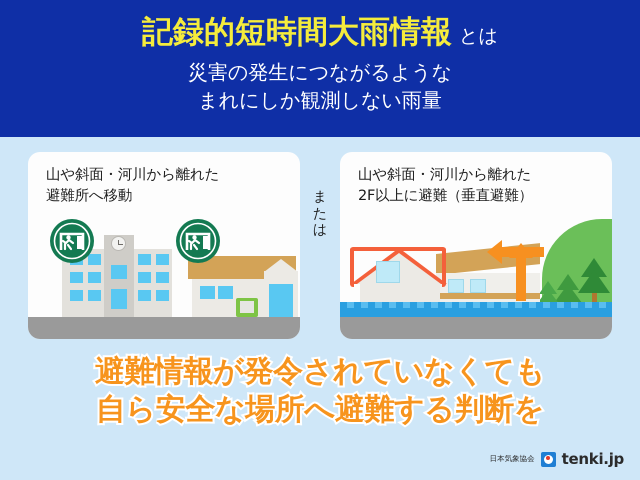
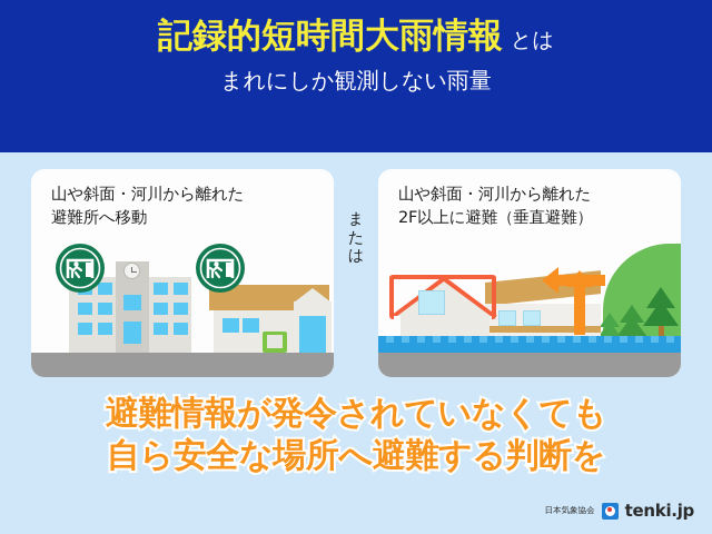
  記録的短時間大雨情報
  とは
- 災害の発生につながるような
  まれにしか観測しない雨量
  山や斜面・河川から離れた
  避難所へ移動
  ま
  た
  は
  山や斜面・河川から離れた
  2F以上に避難（垂直避難）
  避難情報が発令されていなくても
  自ら安全な場所へ避難する判断を
  日本気象協会
  tenki.jp
